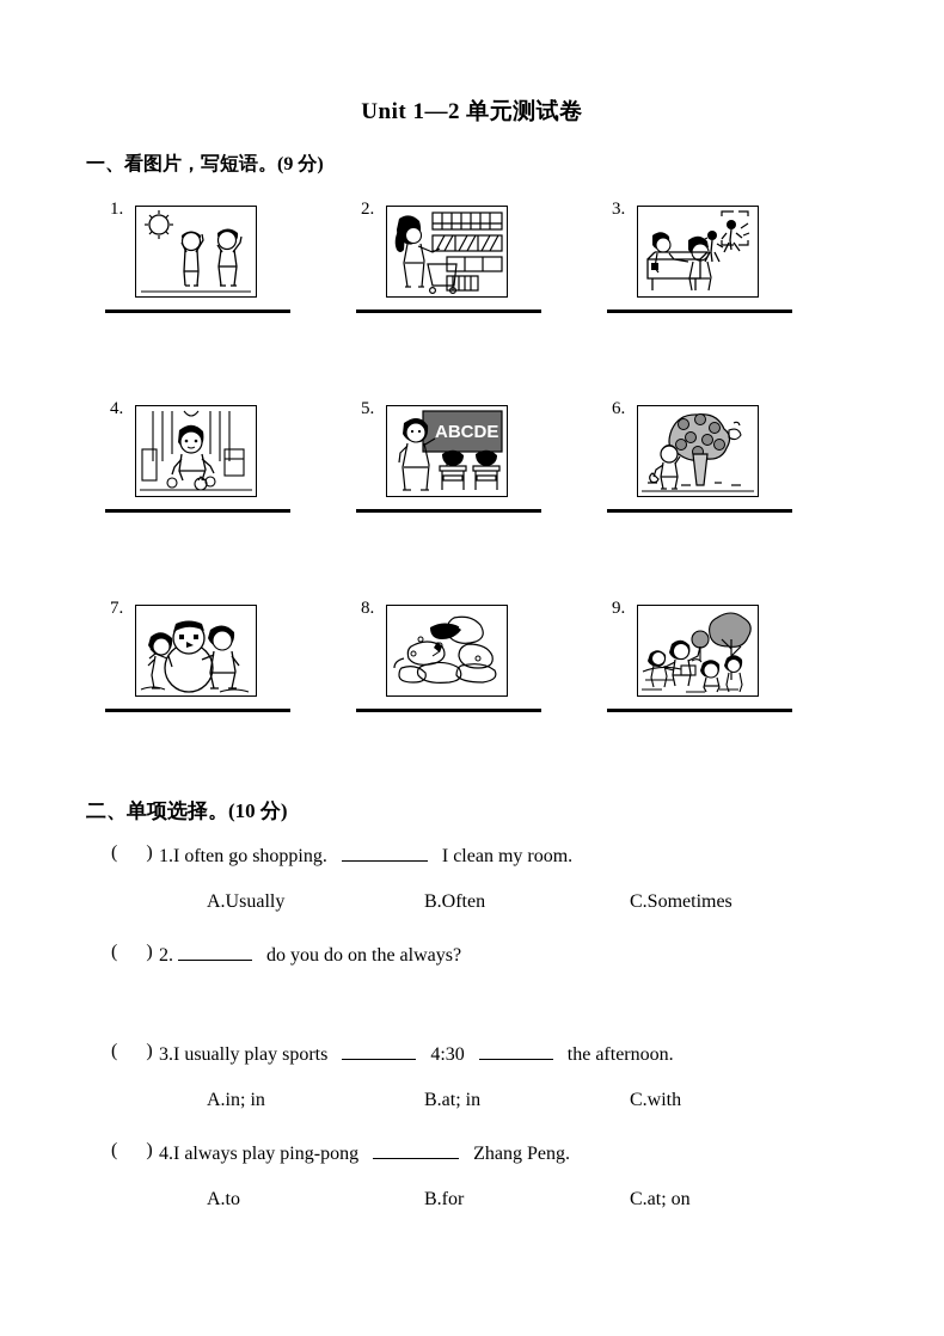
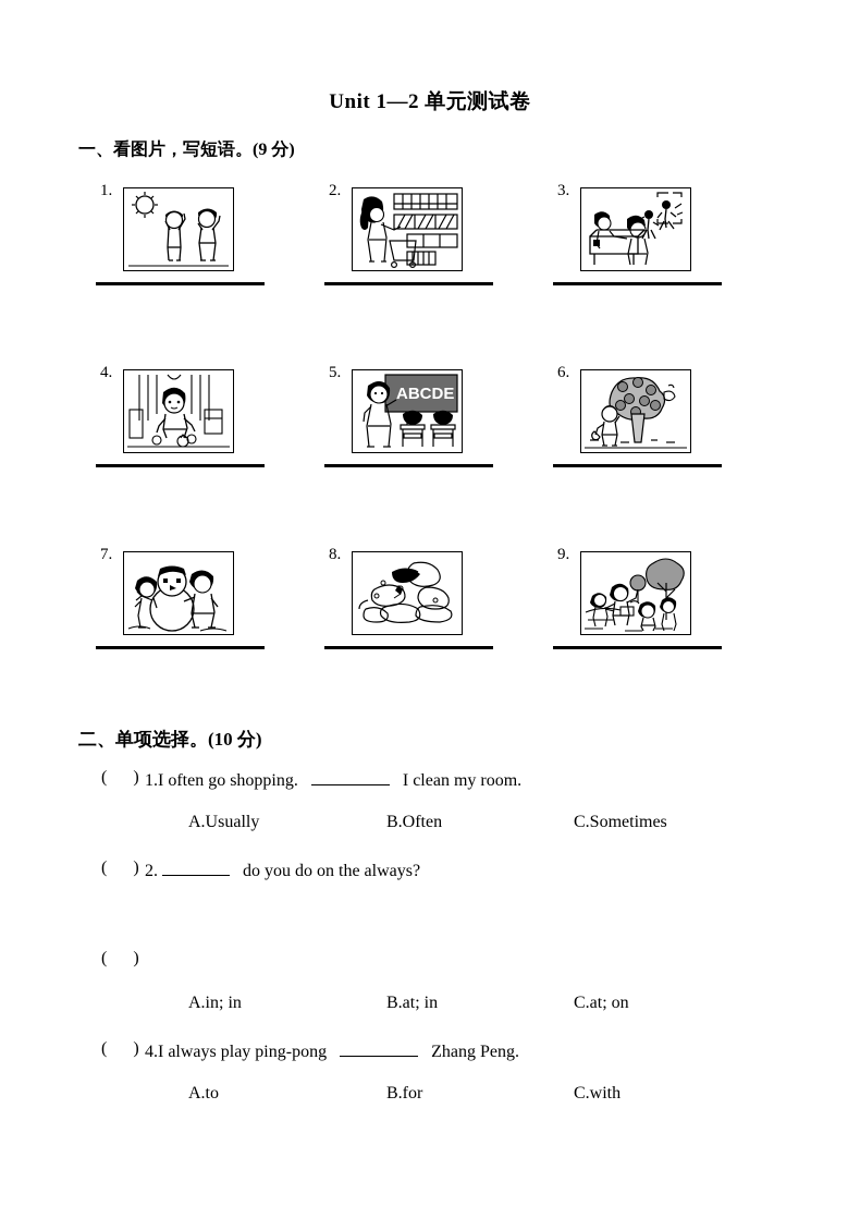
  Unit 1—2 单元测试卷
  一、看图片，写短语。(9 分)
  1.
  2.
  3.
  4.
  5.
  ABCDE
  6.
  7.
  8.
  9.
  二、单项选择。(10 分)
  ( )
  1.I often go shopping. I clean my room.
  A.Usually
  B.Often
  C.Sometimes
  ( )
  2. do you do on the always?
  ( )
- 3.I usually play sports 4:30 the afternoon.
  A.in; in
  B.at; in
- C.with
+ C.at; on
  ( )
  4.I always play ping-pong Zhang Peng.
  A.to
  B.for
- C.at; on
+ C.with
